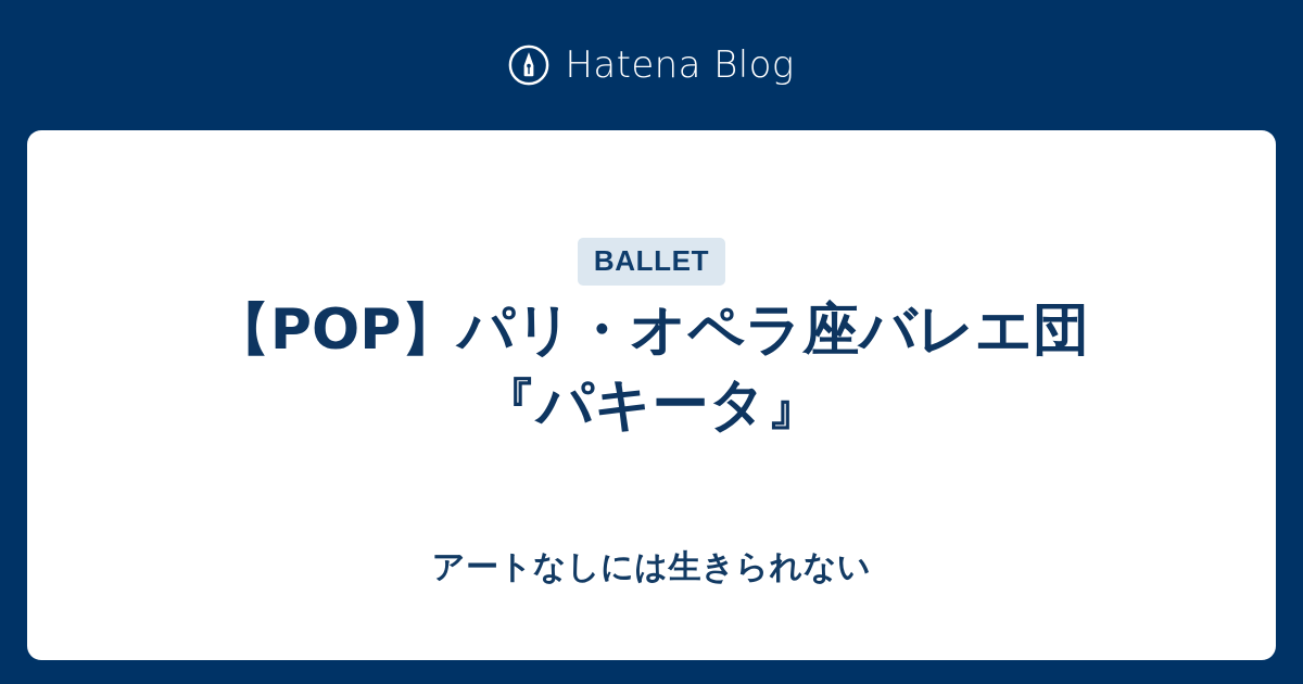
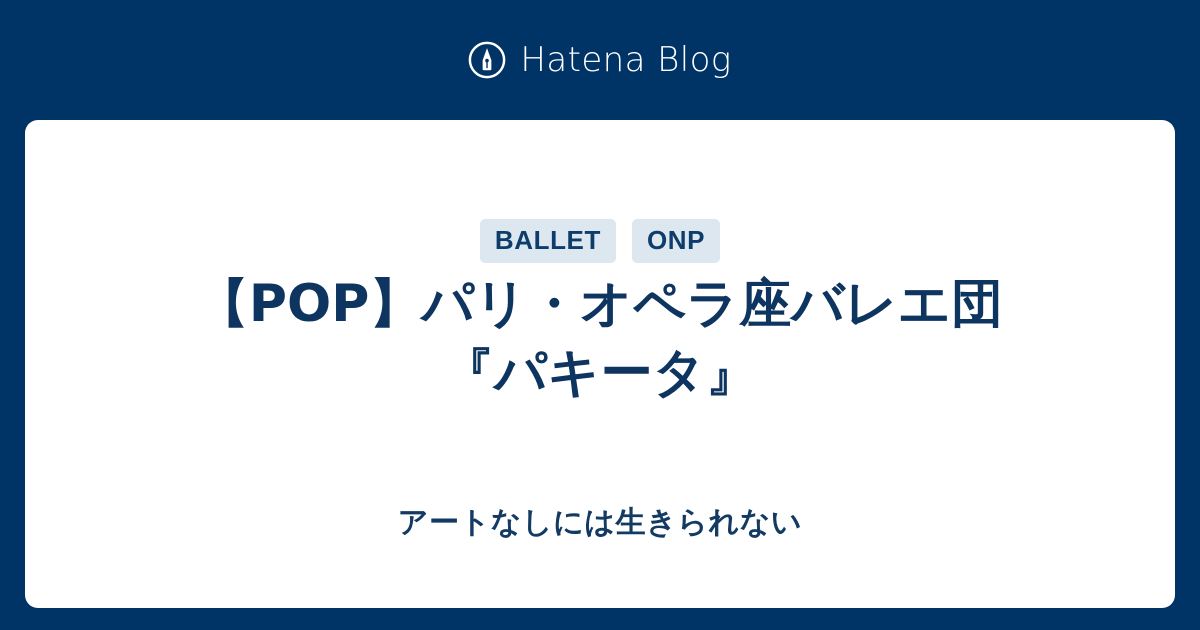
  Hatena Blog
  BALLET
+ ONP
  【POP】パリ・オペラ座バレエ団
  『パキータ』
  アートなしには生きられない
